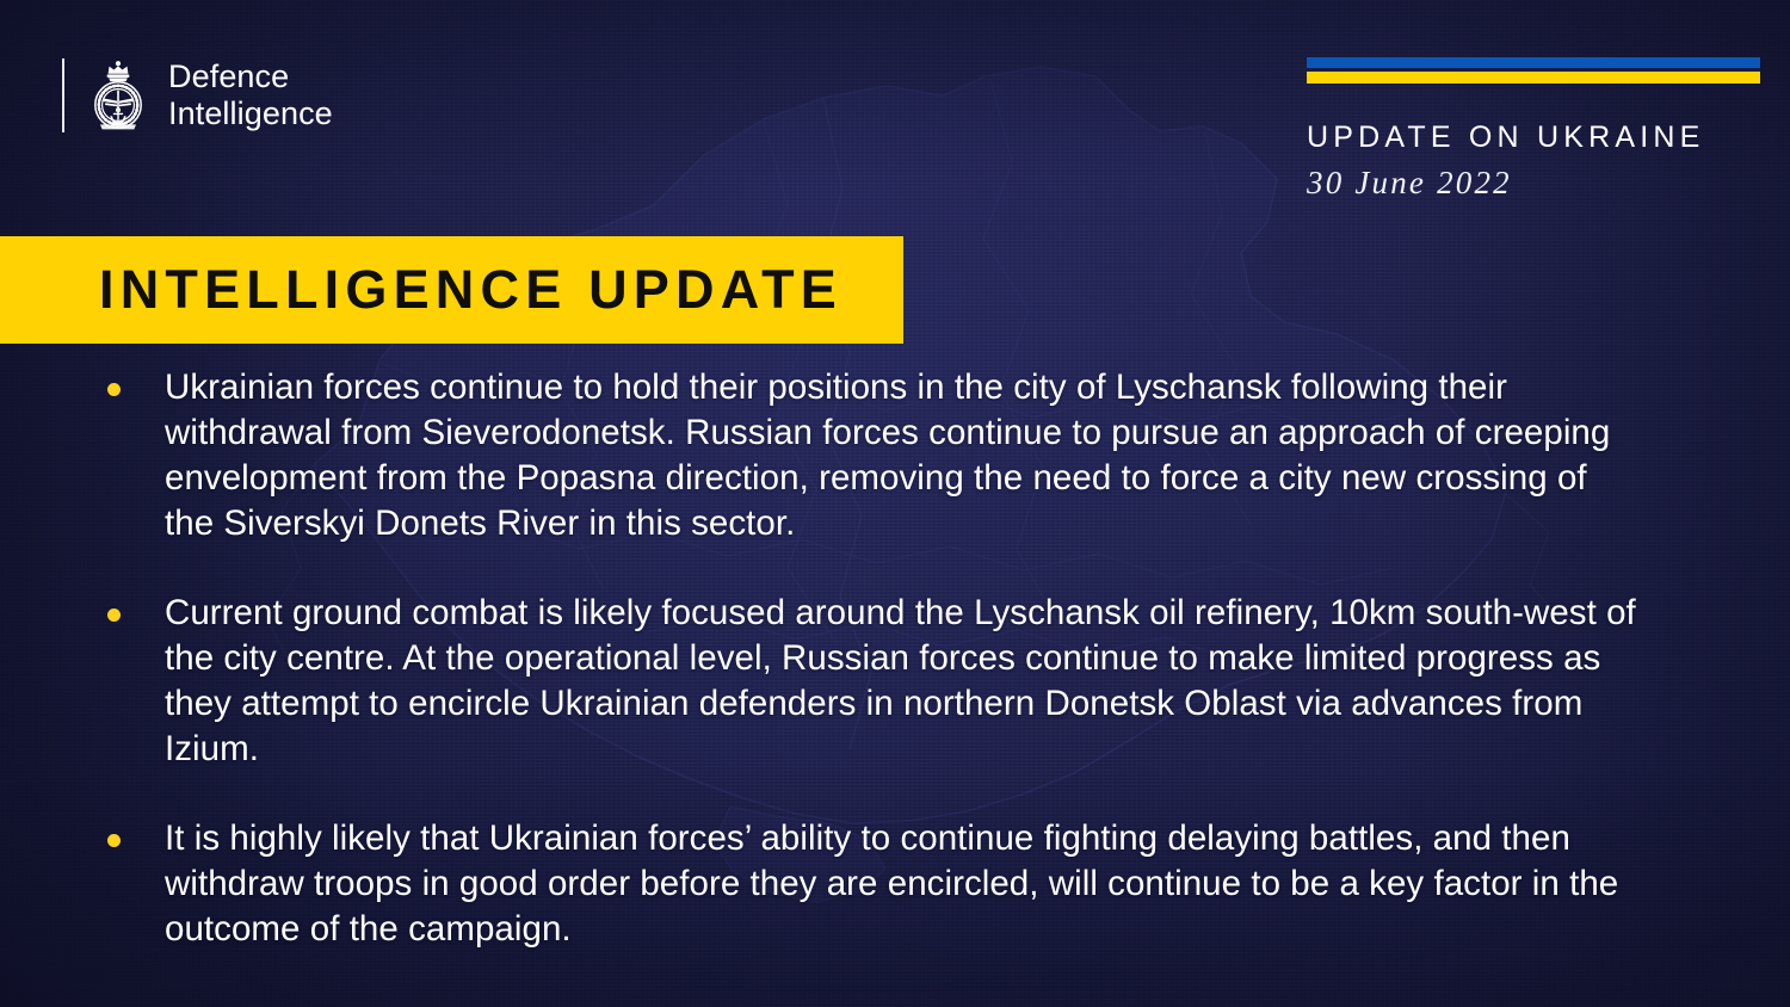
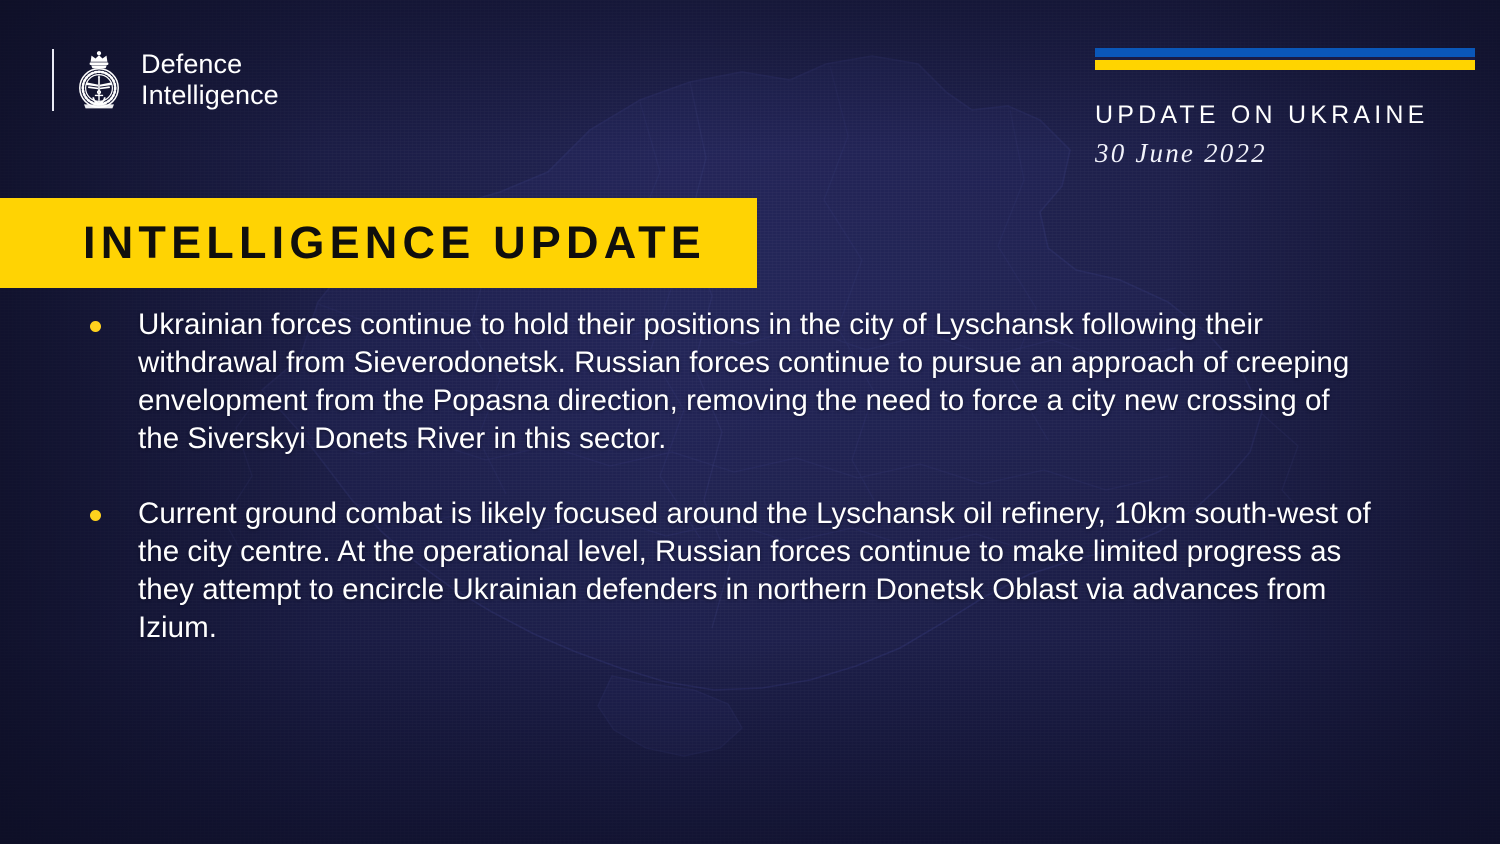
  Defence
  Intelligence
  UPDATE ON UKRAINE
  30 June 2022
  INTELLIGENCE UPDATE
  Ukrainian forces continue to hold their positions in the city of Lyschansk following their withdrawal from Sieverodonetsk. Russian forces continue to pursue an approach of creeping envelopment from the Popasna direction, removing the need to force a city new crossing of the Siverskyi Donets River in this sector.
  Current ground combat is likely focused around the Lyschansk oil refinery, 10km south-west of the city centre. At the operational level, Russian forces continue to make limited progress as they attempt to encircle Ukrainian defenders in northern Donetsk Oblast via advances from Izium.
- It is highly likely that Ukrainian forces’ ability to continue fighting delaying battles, and then withdraw troops in good order before they are encircled, will continue to be a key factor in the outcome of the campaign.
